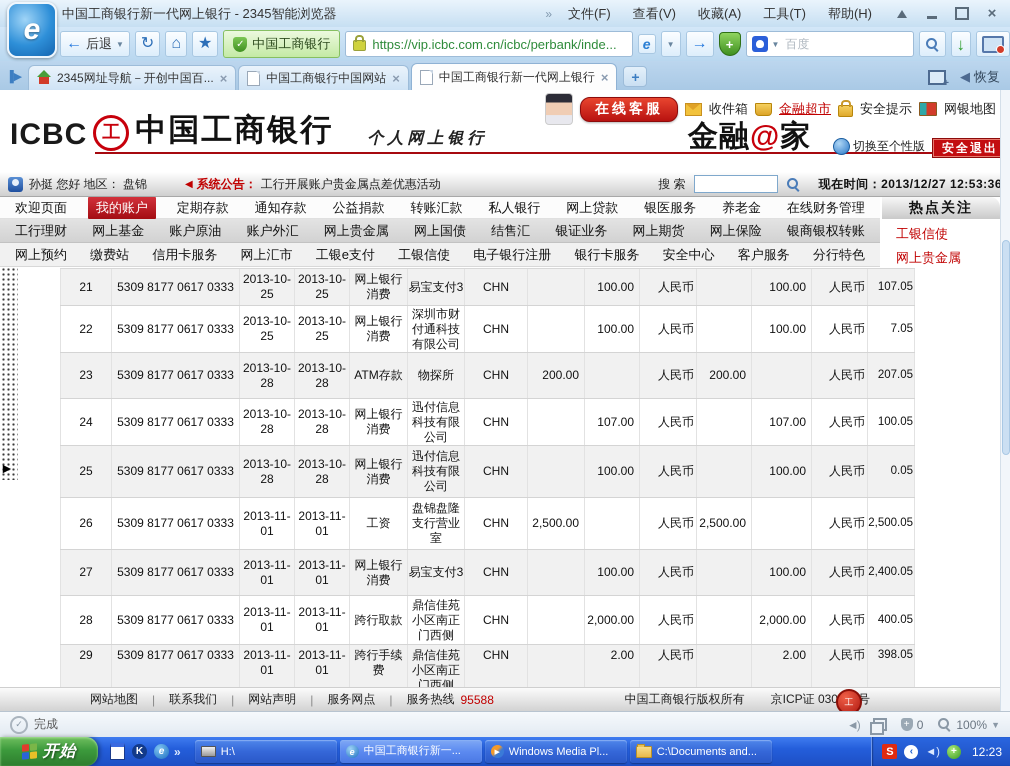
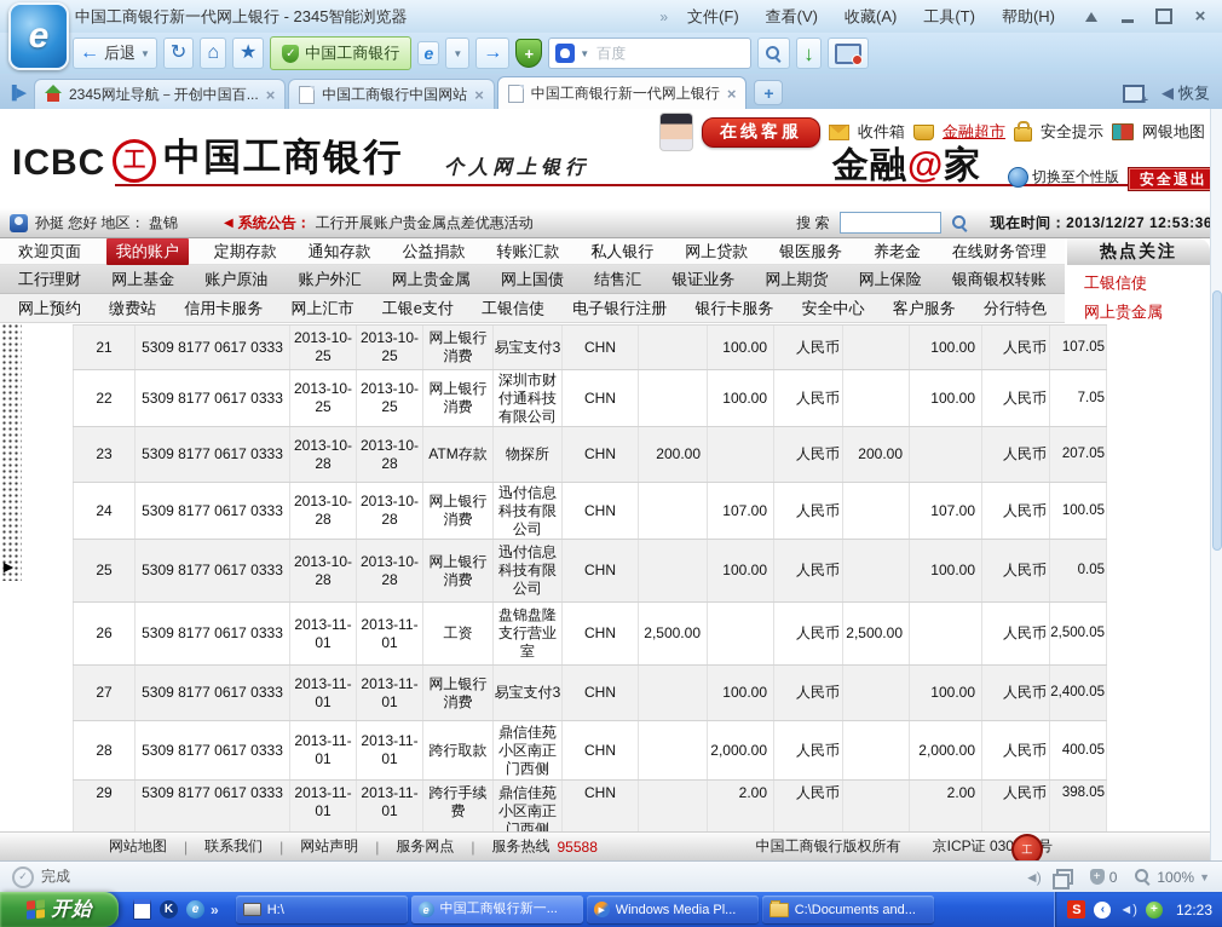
  e
  中国工商银行新一代网上银行 - 2345智能浏览器
  »
  文件(F)
  查看(V)
  收藏(A)
  工具(T)
  帮助(H)
  ×
  ←
  后退
  ▼
  ↻
  ⌂
  ★
  ✓
  中国工商银行
- https://vip.icbc.com.cn/icbc/perbank/inde...
  e
  ▼
  →
  +
  ▼
  百度
  ↓
  ▐▶
  2345网址导航－开创中国百...
  ×
  中国工商银行中国网站
  ×
  中国工商银行新一代网上银行
  ×
  +
  ◀
  恢复
  在线客服
  收件箱
  金融超市
  安全提示
  网银地图
  ICBC
  工
  中国工商银行
  个人网上银行
  金融@家
  切换至个性版
  安全退出
  孙挺 您好 地区： 盘锦
  ◀
  系统公告：
  工行开展账户贵金属点差优惠活动
  搜 索
  现在时间：2013/12/27 12:53:36
  欢迎页面
  我的账户
  定期存款
  通知存款
  公益捐款
  转账汇款
  私人银行
  网上贷款
  银医服务
  养老金
  在线财务管理
  工行理财
  网上基金
  账户原油
  账户外汇
  网上贵金属
  网上国债
  结售汇
  银证业务
  网上期货
  网上保险
  银商银权转账
  网上预约
  缴费站
  信用卡服务
  网上汇市
  工银e支付
  工银信使
  电子银行注册
  银行卡服务
  安全中心
  客户服务
  分行特色
  热点关注
  工银信使
  网上贵金属
  ►
  21
  5309 8177 0617 0333
  2013-10-25
  2013-10-25
  网上银行消费
  易宝支付3
  CHN
  100.00
  人民币
  100.00
  人民币
  107.05
  22
  5309 8177 0617 0333
  2013-10-25
  2013-10-25
  网上银行消费
  深圳市财付通科技有限公司
  CHN
  100.00
  人民币
  100.00
  人民币
  7.05
  23
  5309 8177 0617 0333
  2013-10-28
  2013-10-28
  ATM存款
  物探所
  CHN
  200.00
  人民币
  200.00
  人民币
  207.05
  24
  5309 8177 0617 0333
  2013-10-28
  2013-10-28
  网上银行消费
  迅付信息科技有限公司
  CHN
  107.00
  人民币
  107.00
  人民币
  100.05
  25
  5309 8177 0617 0333
  2013-10-28
  2013-10-28
  网上银行消费
  迅付信息科技有限公司
  CHN
  100.00
  人民币
  100.00
  人民币
  0.05
  26
  5309 8177 0617 0333
  2013-11-01
  2013-11-01
  工资
  盘锦盘隆支行营业室
  CHN
  2,500.00
  人民币
  2,500.00
  人民币
  2,500.05
  27
  5309 8177 0617 0333
  2013-11-01
  2013-11-01
  网上银行消费
  易宝支付3
  CHN
  100.00
  人民币
  100.00
  人民币
  2,400.05
  28
  5309 8177 0617 0333
  2013-11-01
  2013-11-01
  跨行取款
  鼎信佳苑小区南正门西侧
  CHN
  2,000.00
  人民币
  2,000.00
  人民币
  400.05
  29
  5309 8177 0617 0333
  2013-11-01
  2013-11-01
  跨行手续费
  鼎信佳苑小区南正门西侧
  CHN
  2.00
  人民币
  2.00
  人民币
  398.05
  网站地图
  |
  联系我们
  |
  网站声明
  |
  服务网点
  |
  服务热线
  95588
  中国工商银行版权所有
  京ICP证 030号
  工
  ✓
  完成
  ◄)
  +
  0
  100%
  ▼
  开始
  K
  e
  »
  H:\
  e
  中国工商银行新一...
  Windows Media Pl...
  C:\Documents and...
  S
  ‹
  ◄)
  +
  12:23
